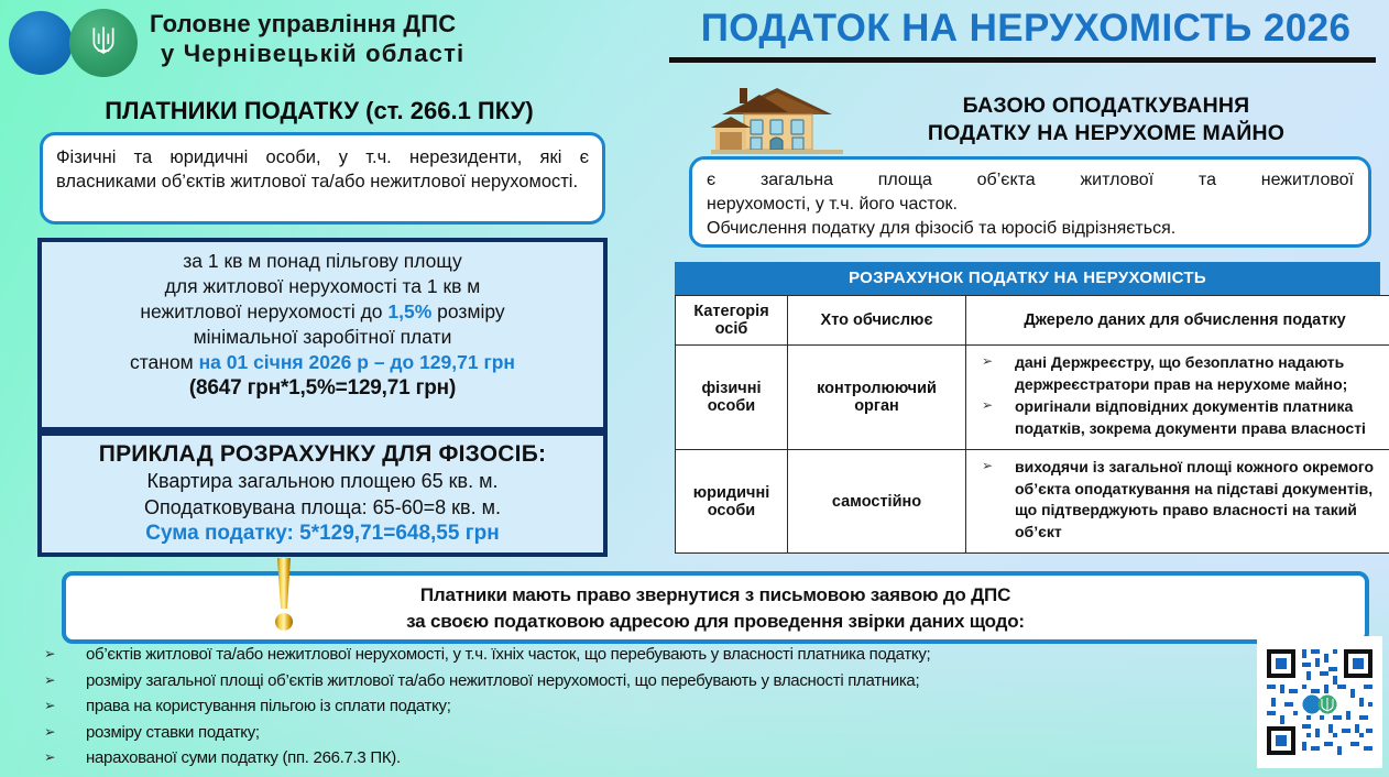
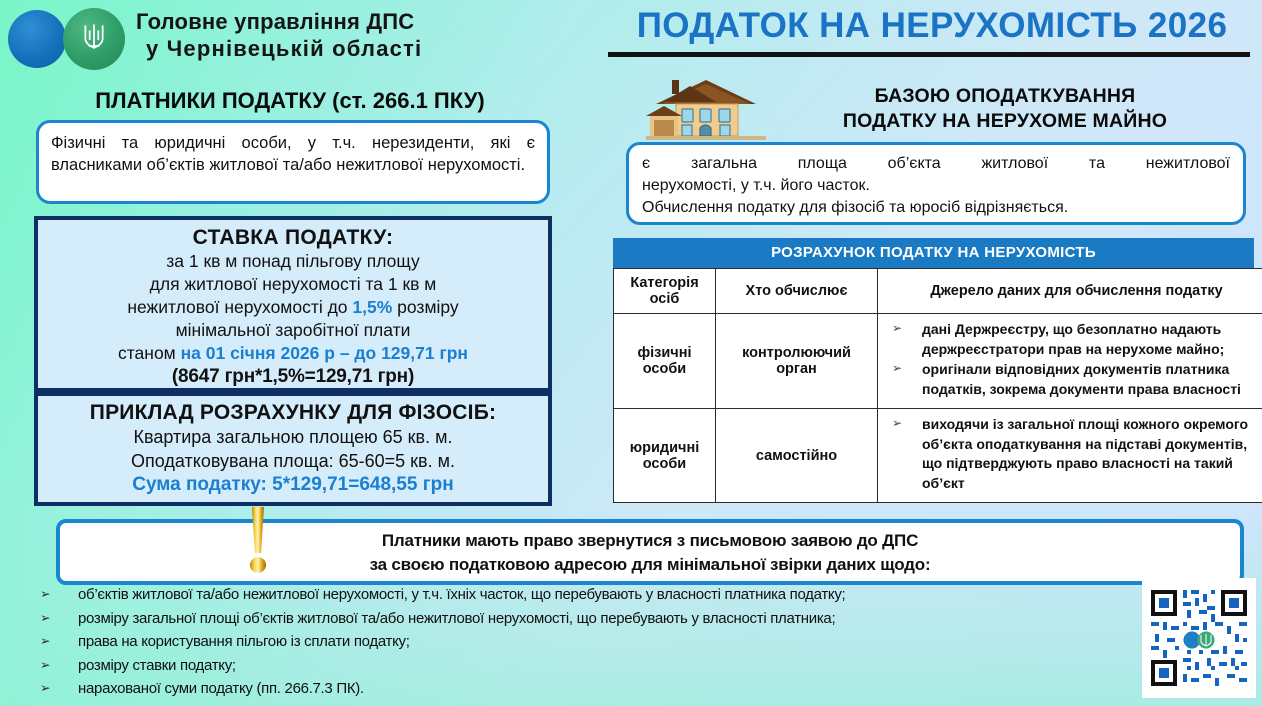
  Головне управління ДПС
  у Чернівецькій області
  ПОДАТОК НА НЕРУХОМІСТЬ 2026
  ПЛАТНИКИ ПОДАТКУ (ст. 266.1 ПКУ)
  Фізичні та юридичні особи, у т.ч. нерезиденти, які є власниками об’єктів житлової та/або нежитлової нерухомості.
+ СТАВКА ПОДАТКУ:
  за 1 кв м понад пільгову площу
  для житлової нерухомості та 1 кв м
  нежитлової нерухомості до 1,5% розміру
  мінімальної заробітної плати
  станом на 01 січня 2026 р – до 129,71 грн
  (8647 грн*1,5%=129,71 грн)
  ПРИКЛАД РОЗРАХУНКУ ДЛЯ ФІЗОСІБ:
  Квартира загальною площею 65 кв. м.
- Оподатковувана площа: 65-60=8 кв. м.
+ Оподатковувана площа: 65-60=5 кв. м.
  Сума податку: 5*129,71=648,55 грн
  БАЗОЮ ОПОДАТКУВАННЯ
  ПОДАТКУ НА НЕРУХОМЕ МАЙНО
  є загальна площа об’єкта житлової та нежитлової
  нерухомості, у т.ч. його часток.
  Обчислення податку для фізосіб та юросіб відрізняється.
  РОЗРАХУНОК ПОДАТКУ НА НЕРУХОМІСТЬ
  Категорія осіб	Хто обчислює	Джерело даних для обчислення податку
  фізичні особи	контролюючий орган	дані Держреєстру, що безоплатно надають держреєстратори прав на нерухоме майно; оригінали відповідних документів платника податків, зокрема документи права власності
  юридичні особи	самостійно	виходячи із загальної площі кожного окремого об’єкта оподаткування на підставі документів, що підтверджують право власності на такий об’єкт
  Платники мають право звернутися з письмовою заявою до ДПС
- за своєю податковою адресою для проведення звірки даних щодо:
+ за своєю податковою адресою для мінімальної звірки даних щодо:
  об’єктів житлової та/або нежитлової нерухомості, у т.ч. їхніх часток, що перебувають у власності платника податку;
  розміру загальної площі об’єктів житлової та/або нежитлової нерухомості, що перебувають у власності платника;
  права на користування пільгою із сплати податку;
  розміру ставки податку;
  нарахованої суми податку (пп. 266.7.3 ПК).
